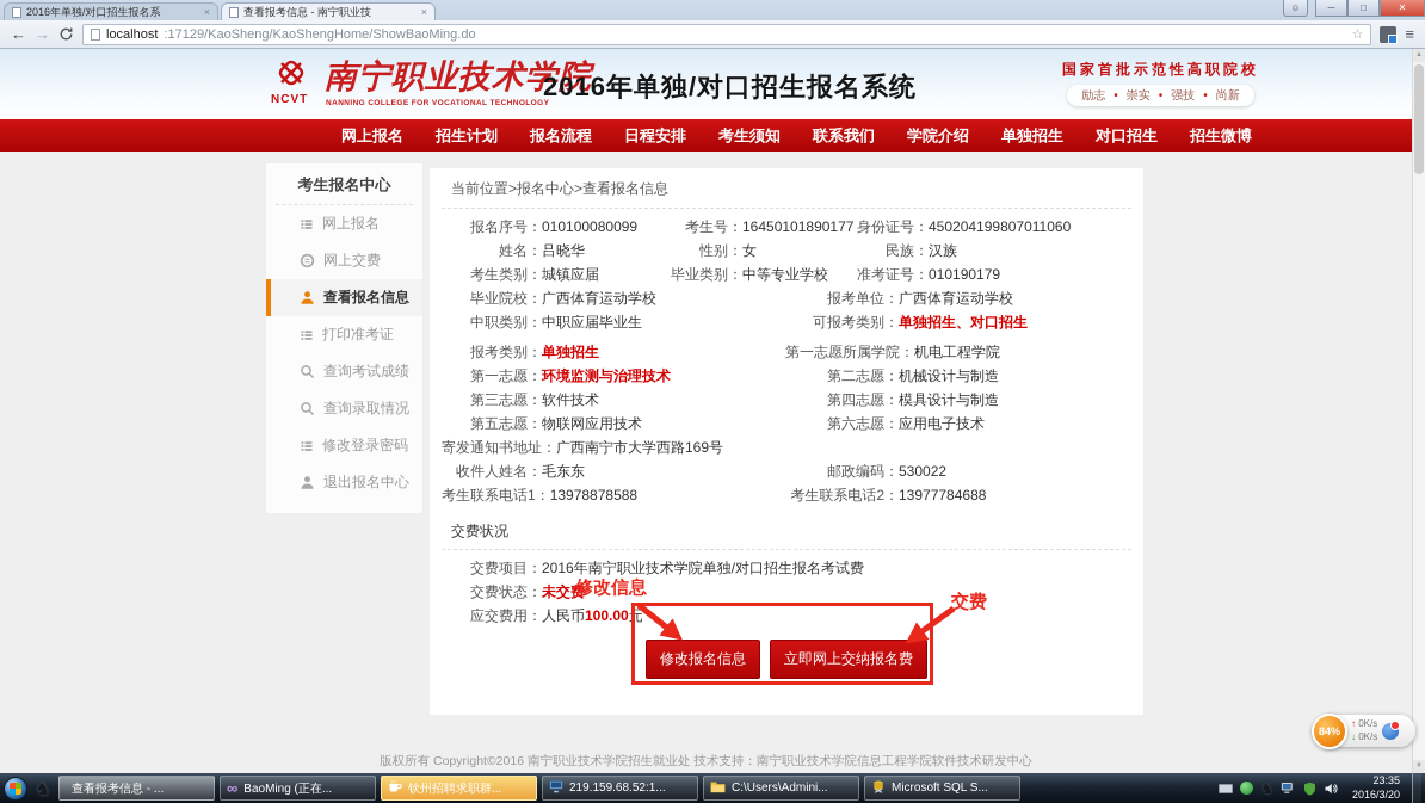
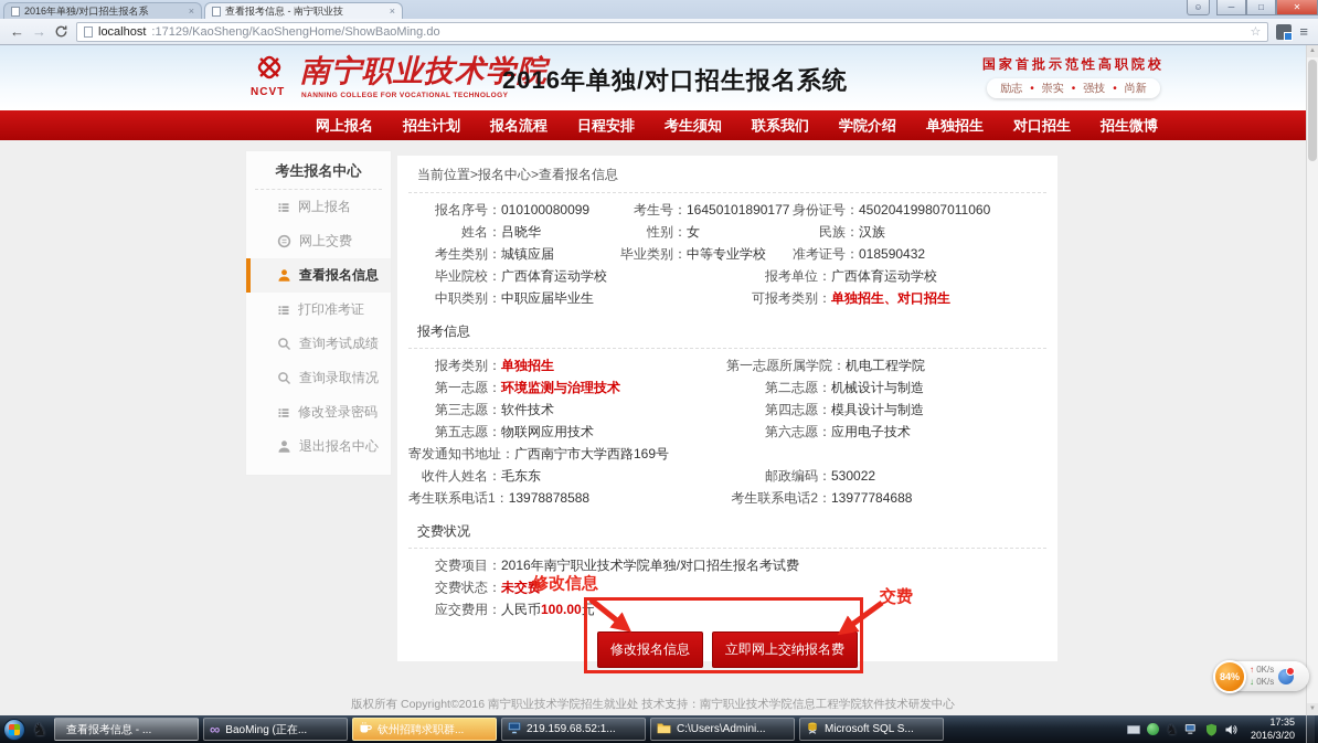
  2016年单独/对口招生报名系
  ×
  查看报考信息 - 南宁职业技
  ×
  ☺
  ─
  □
  ✕
  ←
  →
  localhost
  :17129/KaoSheng/KaoShengHome/ShowBaoMing.do
  ☆
  ≡
  NCVT
  南宁职业技术学院
  2016年单独/对口招生报名系统
  国家首批示范性高职院校
  励志 • 崇实 • 强技 • 尚新
  网上报名
  招生计划
  报名流程
  日程安排
  考生须知
  联系我们
  学院介绍
  单独招生
  对口招生
  招生微博
  考生报名中心
  网上报名
  网上交费
  查看报名信息
  打印准考证
  查询考试成绩
  查询录取情况
  修改登录密码
  退出报名中心
  当前位置>报名中心>查看报名信息
  报名序号：
  010100080099
  考生号：
  16450101890177
  身份证号：
  450204199807011060
  姓名：
  吕晓华
  性别：
  女
  民族：
  汉族
  考生类别：
  城镇应届
  毕业类别：
  中等专业学校
  准考证号：
- 010190179
+ 018590432
  毕业院校：
  广西体育运动学校
  报考单位：
  广西体育运动学校
  中职类别：
  中职应届毕业生
  可报考类别：
  单独招生、对口招生
+ 报考信息
  报考类别：
  单独招生
  第一志愿所属学院：
  机电工程学院
  第一志愿：
  环境监测与治理技术
  第二志愿：
  机械设计与制造
  第三志愿：
  软件技术
  第四志愿：
  模具设计与制造
  第五志愿：
  物联网应用技术
  第六志愿：
  应用电子技术
  寄发通知书地址：
  广西南宁市大学西路169号
  收件人姓名：
  毛东东
  邮政编码：
  530022
  考生联系电话1：
  13978878588
  考生联系电话2：
  13977784688
  交费状况
  交费项目：
  2016年南宁职业技术学院单独/对口招生报名考试费
  交费状态：
  未交费
  应交费用：
  人民币100.00元
  修改报名信息 立即网上交纳报名费
  修改信息
  交费
  版权所有 Copyright©2016 南宁职业技术学院招生就业处 技术支持：南宁职业技术学院信息工程学院软件技术研发中心
  ♞
  查看报考信息 - ...
  ∞
  BaoMing (正在...
  钦州招聘求职群...
  219.159.68.52:1...
  C:\Users\Admini...
  Microsoft SQL S...
  ♞
- 23:35
+ 17:35
  2016/3/20
  84%
  ↑ 0K/s
  ↓ 0K/s
